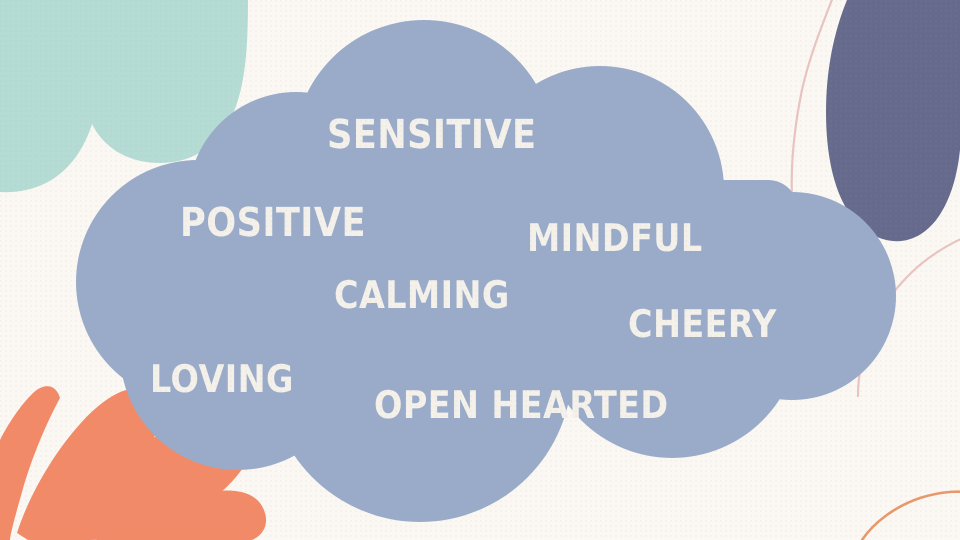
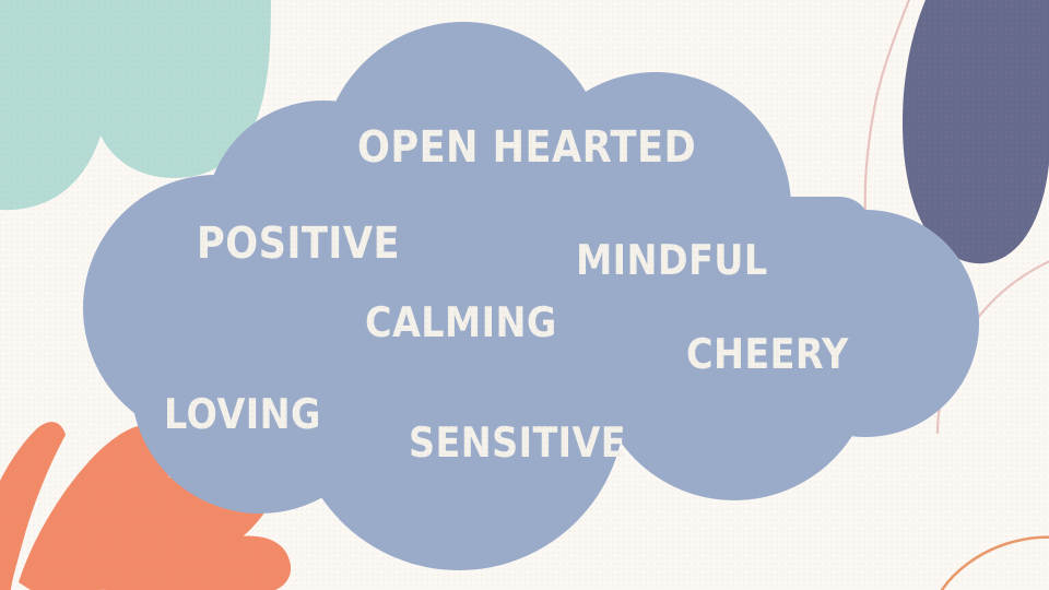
- SENSITIVE
+ OPEN HEARTED
  POSITIVE
  MINDFUL
  CALMING
  CHEERY
  LOVING
- OPEN HEARTED
+ SENSITIVE
